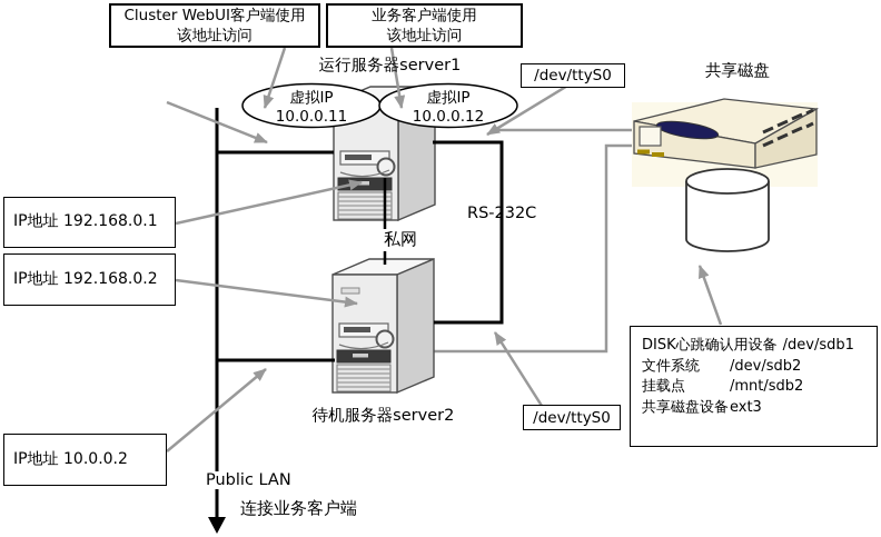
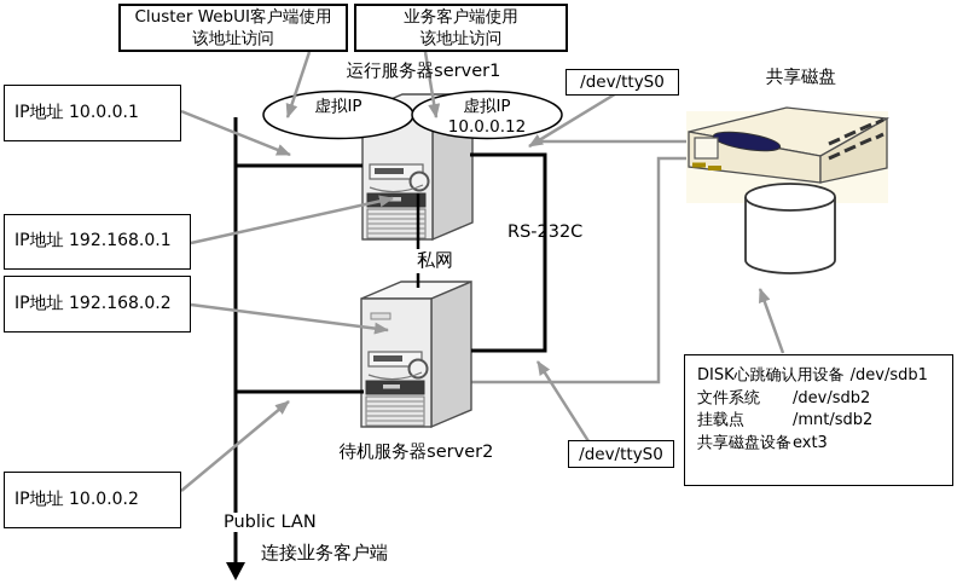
  Cluster WebUI客户端使用
  该地址访问
  业务客户端使用
  该地址访问
  运行服务器server1
  /dev/ttyS0
  共享磁盘
+ IP地址 10.0.0.1
  IP地址 192.168.0.1
  IP地址 192.168.0.2
  IP地址 10.0.0.2
  虚拟IP
- 10.0.0.11
  虚拟IP
  10.0.0.12
  RS-232C
  私网
  待机服务器server2
  /dev/ttyS0
  DISK心跳确认用设备
  /dev/sdb1
  文件系统
  /dev/sdb2
  挂载点
  /mnt/sdb2
  共享磁盘设备
  ext3
  Public LAN
  连接业务客户端
